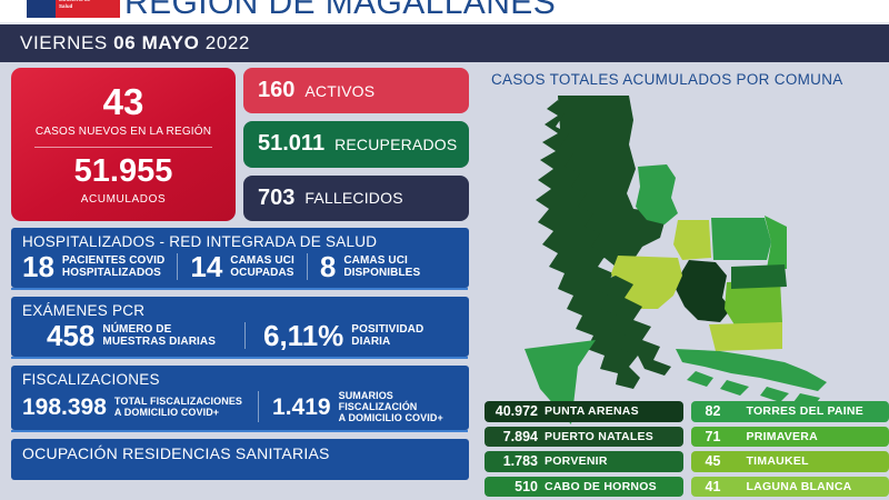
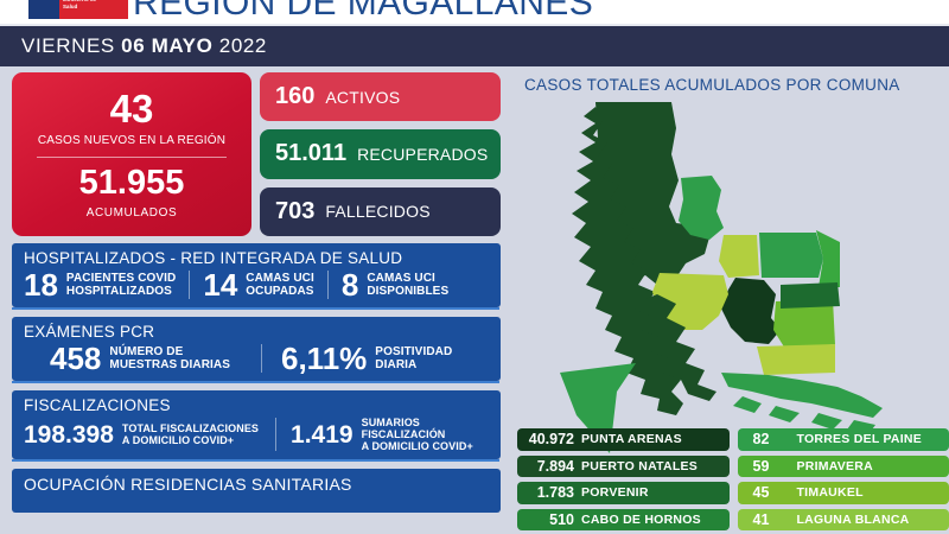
  REGIÓN DE MAGALLANES
  VIERNES 06 MAYO 2022
  43
  CASOS NUEVOS EN LA REGIÓN
  51.955
  ACUMULADOS
  160
  ACTIVOS
  51.011
  RECUPERADOS
  703
  FALLECIDOS
  HOSPITALIZADOS - RED INTEGRADA DE SALUD
  18
  PACIENTES COVID
  HOSPITALIZADOS
  14
  CAMAS UCI
  OCUPADAS
  8
  CAMAS UCI
  DISPONIBLES
  EXÁMENES PCR
  458
  NÚMERO DE
  MUESTRAS DIARIAS
  6,11%
  POSITIVIDAD
  DIARIA
  FISCALIZACIONES
  198.398
  TOTAL FISCALIZACIONES
  A DOMICILIO COVID+
  1.419
  SUMARIOS
  FISCALIZACIÓN
  A DOMICILIO COVID+
  OCUPACIÓN RESIDENCIAS SANITARIAS
  CASOS TOTALES ACUMULADOS POR COMUNA
  40.972
  PUNTA ARENAS
  7.894
  PUERTO NATALES
  1.783
  PORVENIR
  510
  CABO DE HORNOS
  82
  TORRES DEL PAINE
- 71
+ 59
  PRIMAVERA
  45
  TIMAUKEL
  41
  LAGUNA BLANCA
